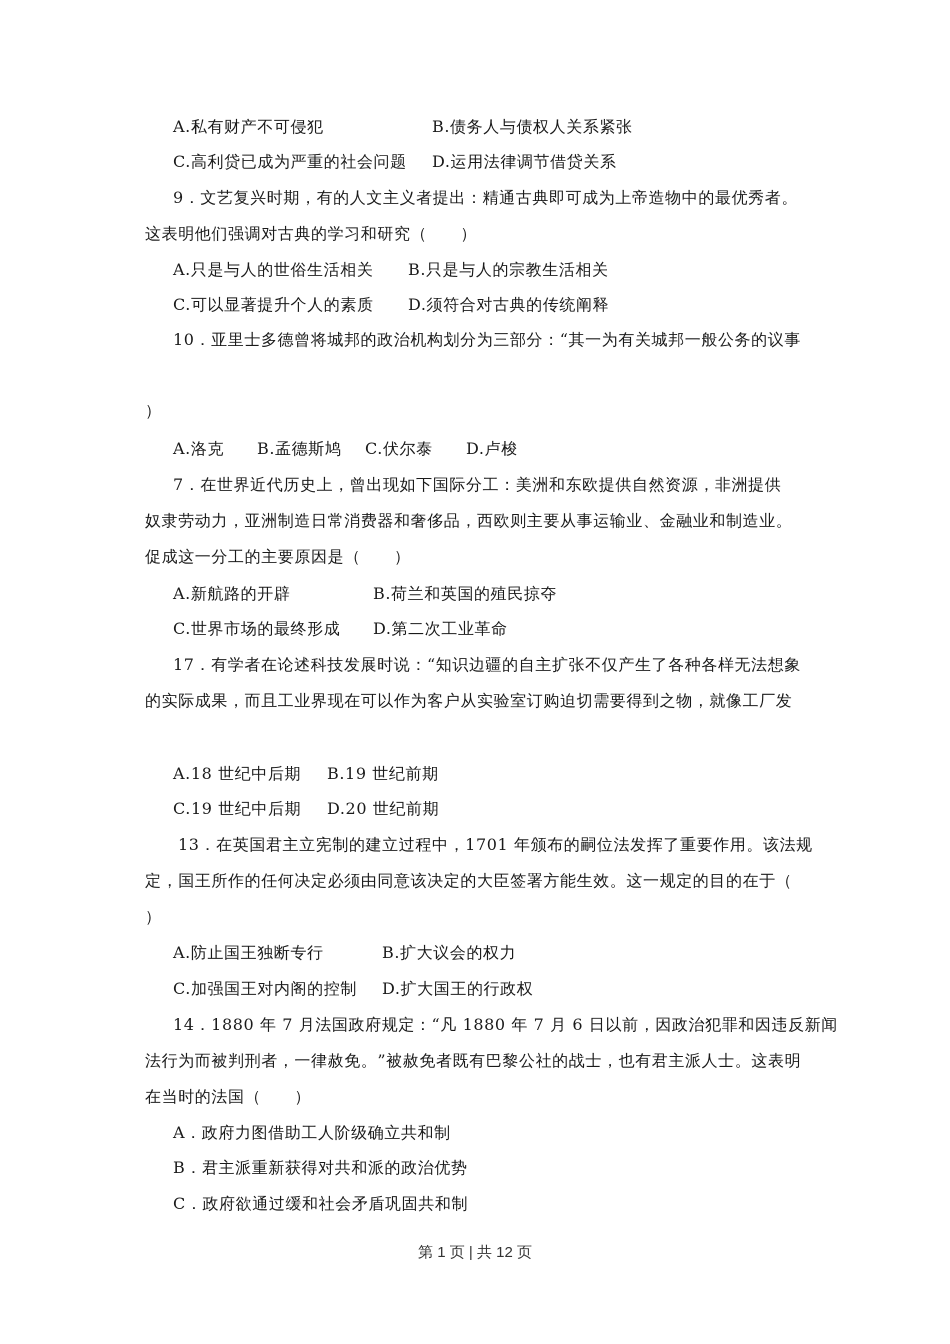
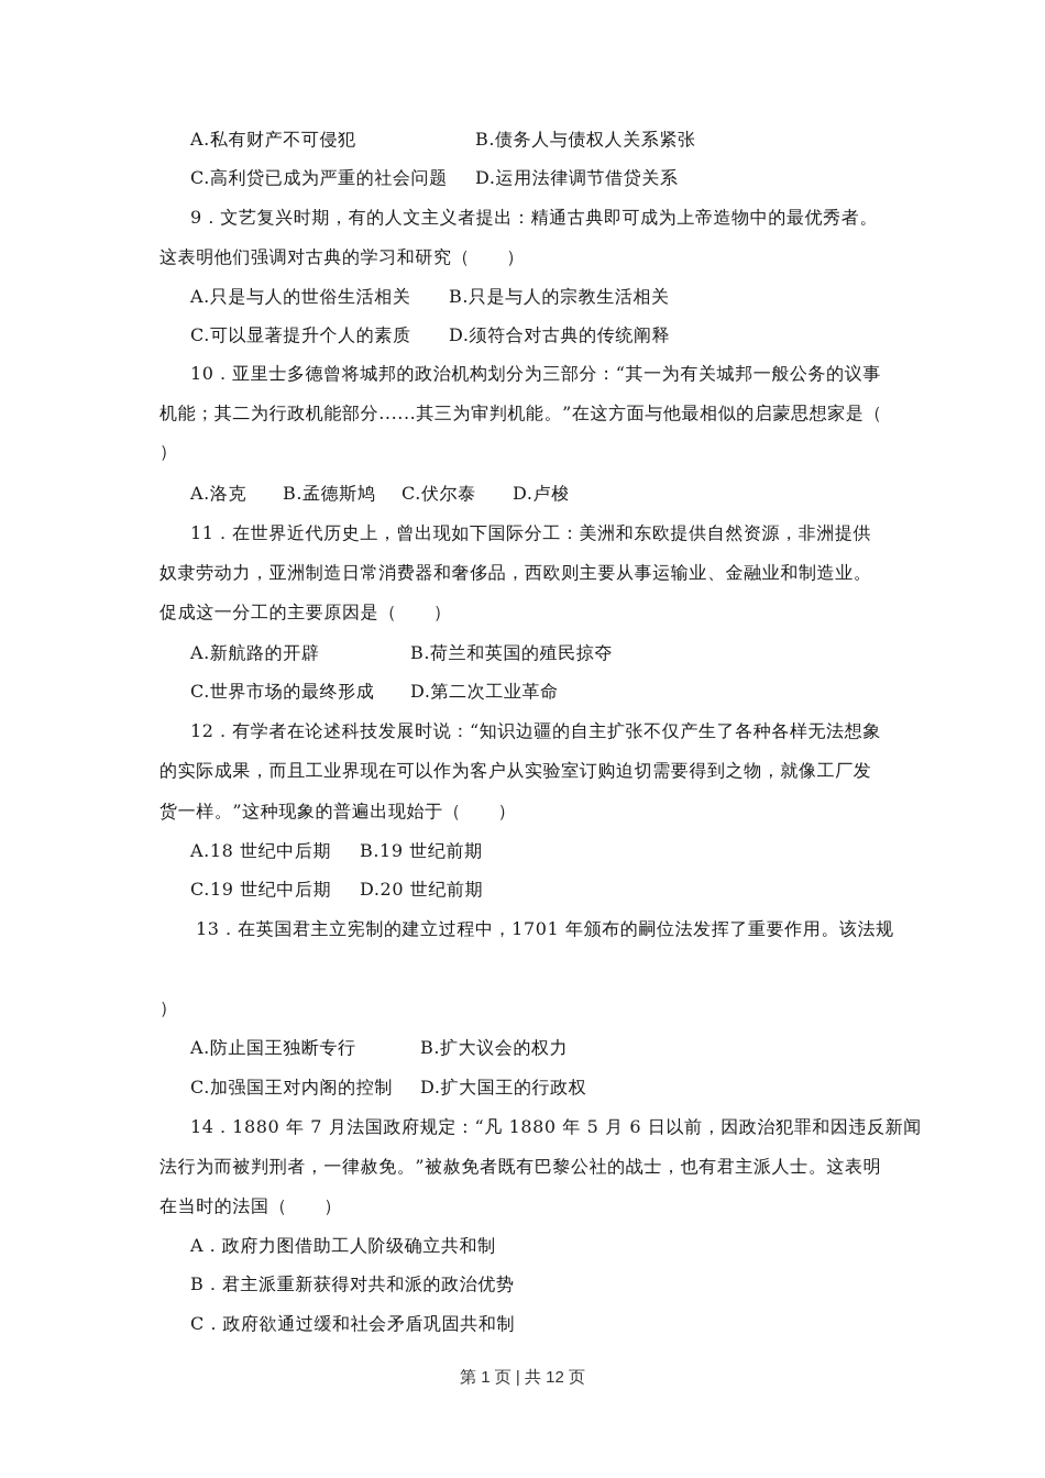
  A.私有财产不可侵犯
  B.债务人与债权人关系紧张
  C.高利贷已成为严重的社会问题
  D.运用法律调节借贷关系
  9．文艺复兴时期，有的人文主义者提出：精通古典即可成为上帝造物中的最优秀者。
  这表明他们强调对古典的学习和研究（ ）
  A.只是与人的世俗生活相关
  B.只是与人的宗教生活相关
  C.可以显著提升个人的素质
  D.须符合对古典的传统阐释
  10．亚里士多德曾将城邦的政治机构划分为三部分：“其一为有关城邦一般公务的议事
+ 机能；其二为行政机能部分......其三为审判机能。”在这方面与他最相似的启蒙思想家是（
  ）
  A.洛克
  B.孟德斯鸠
  C.伏尔泰
  D.卢梭
- 7．在世界近代历史上，曾出现如下国际分工：美洲和东欧提供自然资源，非洲提供
+ 11．在世界近代历史上，曾出现如下国际分工：美洲和东欧提供自然资源，非洲提供
  奴隶劳动力，亚洲制造日常消费器和奢侈品，西欧则主要从事运输业、金融业和制造业。
  促成这一分工的主要原因是（ ）
  A.新航路的开辟
  B.荷兰和英国的殖民掠夺
  C.世界市场的最终形成
  D.第二次工业革命
- 17．有学者在论述科技发展时说：“知识边疆的自主扩张不仅产生了各种各样无法想象
+ 12．有学者在论述科技发展时说：“知识边疆的自主扩张不仅产生了各种各样无法想象
  的实际成果，而且工业界现在可以作为客户从实验室订购迫切需要得到之物，就像工厂发
+ 货一样。”这种现象的普遍出现始于（ ）
  A.18 世纪中后期
  B.19 世纪前期
  C.19 世纪中后期
  D.20 世纪前期
  13．在英国君主立宪制的建立过程中，1701 年颁布的嗣位法发挥了重要作用。该法规
- 定，国王所作的任何决定必须由同意该决定的大臣签署方能生效。这一规定的目的在于（
  ）
  A.防止国王独断专行
  B.扩大议会的权力
  C.加强国王对内阁的控制
  D.扩大国王的行政权
- 14．1880 年 7 月法国政府规定：“凡 1880 年 7 月 6 日以前，因政治犯罪和因违反新闻
+ 14．1880 年 7 月法国政府规定：“凡 1880 年 5 月 6 日以前，因政治犯罪和因违反新闻
  法行为而被判刑者，一律赦免。”被赦免者既有巴黎公社的战士，也有君主派人士。这表明
  在当时的法国（ ）
  A．政府力图借助工人阶级确立共和制
  B．君主派重新获得对共和派的政治优势
  C．政府欲通过缓和社会矛盾巩固共和制
  第 1 页 | 共 12 页
